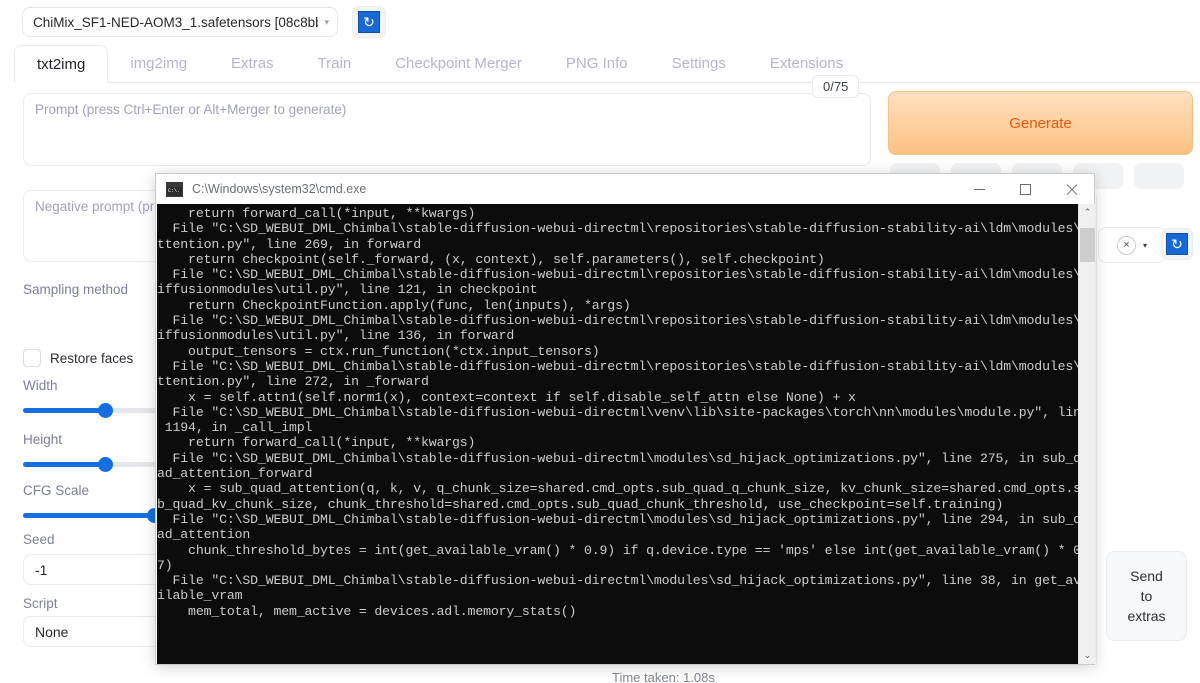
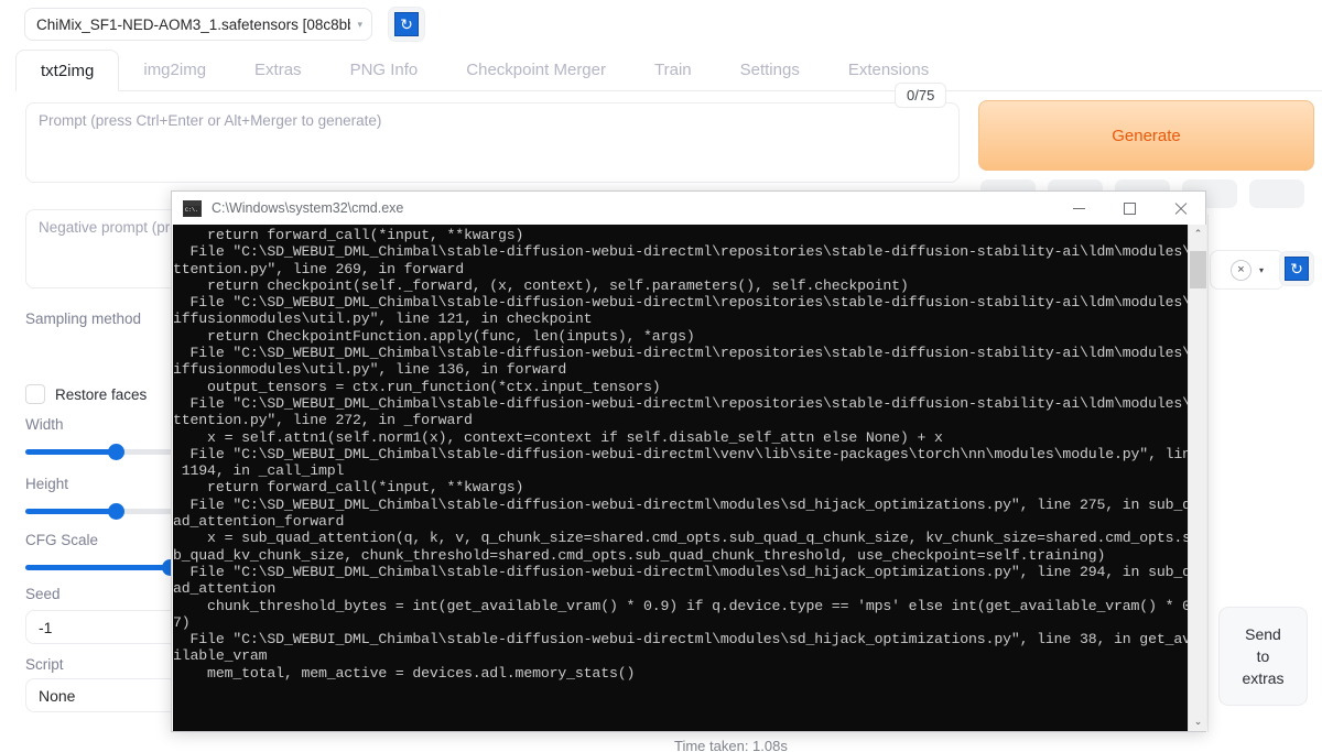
  ChiMix_SF1-NED-AOM3_1.safetensors [08c8b
  ▾
  ↻
  txt2img
  img2img
  Extras
- Train
+ PNG Info
  Checkpoint Merger
- PNG Info
+ Train
  Settings
  Extensions
  Prompt (press Ctrl+Enter or Alt+Merger to generate)
  0/75
  Sampling method
  Restore faces
  Width
  Height
  CFG Scale
  Seed
  -1
  Script
  None
  Generate
  ×
  ▾
  ↻
  Send
  to
  extras
  Time taken: 1.08s
  C:\Windows\system32\cmd.exe
  return forward_call(*input, **kwargs)
  File "C:\SD_WEBUI_DML_Chimbal\stable-diffusion-webui-directml\repositories\stable-diffusion-stability-ai\ldm\modules
  ttention.py", line 269, in forward
  return checkpoint(self._forward, (x, context), self.parameters(), self.checkpoint)
  File "C:\SD_WEBUI_DML_Chimbal\stable-diffusion-webui-directml\repositories\stable-diffusion-stability-ai\ldm\modules
  iffusionmodules\util.py", line 121, in checkpoint
  return CheckpointFunction.apply(func, len(inputs), *args)
  File "C:\SD_WEBUI_DML_Chimbal\stable-diffusion-webui-directml\repositories\stable-diffusion-stability-ai\ldm\modules
  iffusionmodules\util.py", line 136, in forward
  output_tensors = ctx.run_function(*ctx.input_tensors)
  File "C:\SD_WEBUI_DML_Chimbal\stable-diffusion-webui-directml\repositories\stable-diffusion-stability-ai\ldm\modules
  ttention.py", line 272, in _forward
  x = self.attn1(self.norm1(x), context=context if self.disable_self_attn else None) + x
  File "C:\SD_WEBUI_DML_Chimbal\stable-diffusion-webui-directml\venv\lib\site-packages\torch\nn\modules\module.py", li
  1194, in _call_impl
  return forward_call(*input, **kwargs)
  File "C:\SD_WEBUI_DML_Chimbal\stable-diffusion-webui-directml\modules\sd_hijack_optimizations.py", line 275, in sub_
  ad_attention_forward
  x = sub_quad_attention(q, k, v, q_chunk_size=shared.cmd_opts.sub_quad_q_chunk_size, kv_chunk_size=shared.cmd_opts.
  b_quad_kv_chunk_size, chunk_threshold=shared.cmd_opts.sub_quad_chunk_threshold, use_checkpoint=self.training)
  File "C:\SD_WEBUI_DML_Chimbal\stable-diffusion-webui-directml\modules\sd_hijack_optimizations.py", line 294, in sub_
  ad_attention
  chunk_threshold_bytes = int(get_available_vram() * 0.9) if q.device.type == 'mps' else int(get_available_vram() *
  7)
  File "C:\SD_WEBUI_DML_Chimbal\stable-diffusion-webui-directml\modules\sd_hijack_optimizations.py", line 38, in get_a
  ilable_vram
  mem_total, mem_active = devices.adl.memory_stats()
  ⌃
  ⌄
